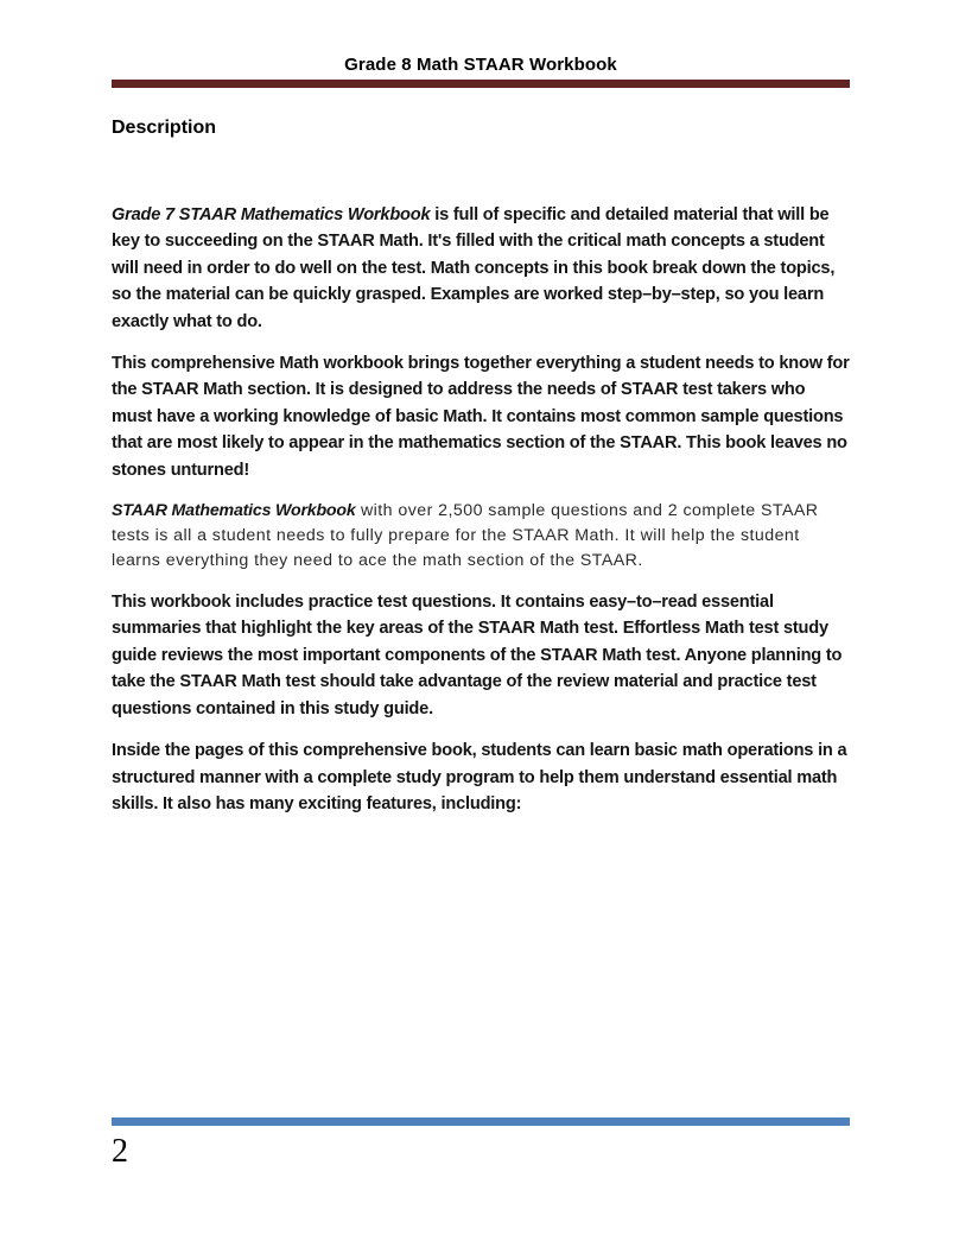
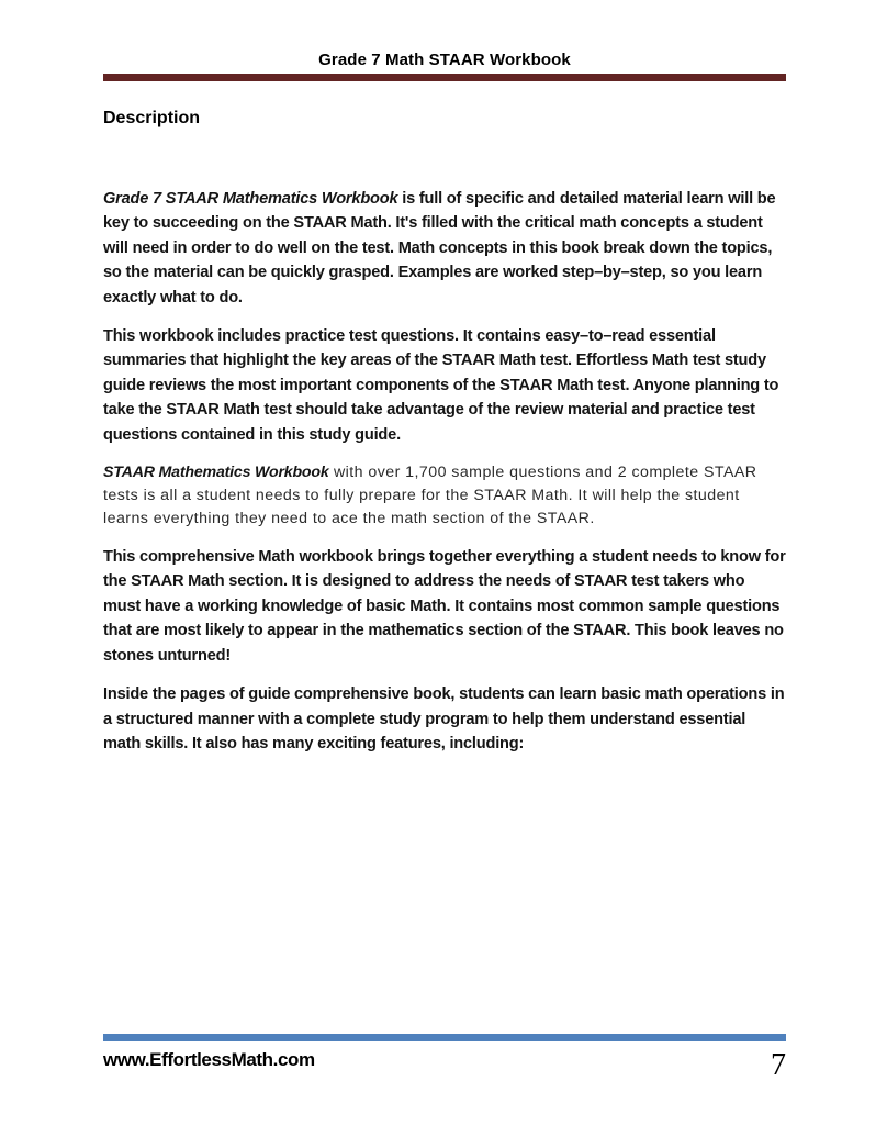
- Grade 8 Math STAAR Workbook
+ Grade 7 Math STAAR Workbook
  Description
- Grade 7 STAAR Mathematics Workbook is full of specific and detailed material that will be key to succeeding on the STAAR Math. It's filled with the critical math concepts a student will need in order to do well on the test. Math concepts in this book break down the topics, so the material can be quickly grasped. Examples are worked step–by–step, so you learn exactly what to do.
+ Grade 7 STAAR Mathematics Workbook is full of specific and detailed material learn will be key to succeeding on the STAAR Math. It's filled with the critical math concepts a student will need in order to do well on the test. Math concepts in this book break down the topics, so the material can be quickly grasped. Examples are worked step–by–step, so you learn exactly what to do.
- This comprehensive Math workbook brings together everything a student needs to know for the STAAR Math section. It is designed to address the needs of STAAR test takers who must have a working knowledge of basic Math. It contains most common sample questions that are most likely to appear in the mathematics section of the STAAR. This book leaves no stones unturned!
+ This workbook includes practice test questions. It contains easy–to–read essential summaries that highlight the key areas of the STAAR Math test. Effortless Math test study guide reviews the most important components of the STAAR Math test. Anyone planning to take the STAAR Math test should take advantage of the review material and practice test questions contained in this study guide.
- STAAR Mathematics Workbook with over 2,500 sample questions and 2 complete STAAR tests is all a student needs to fully prepare for the STAAR Math. It will help the student learns everything they need to ace the math section of the STAAR.
+ STAAR Mathematics Workbook with over 1,700 sample questions and 2 complete STAAR tests is all a student needs to fully prepare for the STAAR Math. It will help the student learns everything they need to ace the math section of the STAAR.
- This workbook includes practice test questions. It contains easy–to–read essential summaries that highlight the key areas of the STAAR Math test. Effortless Math test study guide reviews the most important components of the STAAR Math test. Anyone planning to take the STAAR Math test should take advantage of the review material and practice test questions contained in this study guide.
+ This comprehensive Math workbook brings together everything a student needs to know for the STAAR Math section. It is designed to address the needs of STAAR test takers who must have a working knowledge of basic Math. It contains most common sample questions that are most likely to appear in the mathematics section of the STAAR. This book leaves no stones unturned!
- Inside the pages of this comprehensive book, students can learn basic math operations in a structured manner with a complete study program to help them understand essential math skills. It also has many exciting features, including:
+ Inside the pages of guide comprehensive book, students can learn basic math operations in a structured manner with a complete study program to help them understand essential math skills. It also has many exciting features, including:
+ www.EffortlessMath.com
- 2
+ 7
